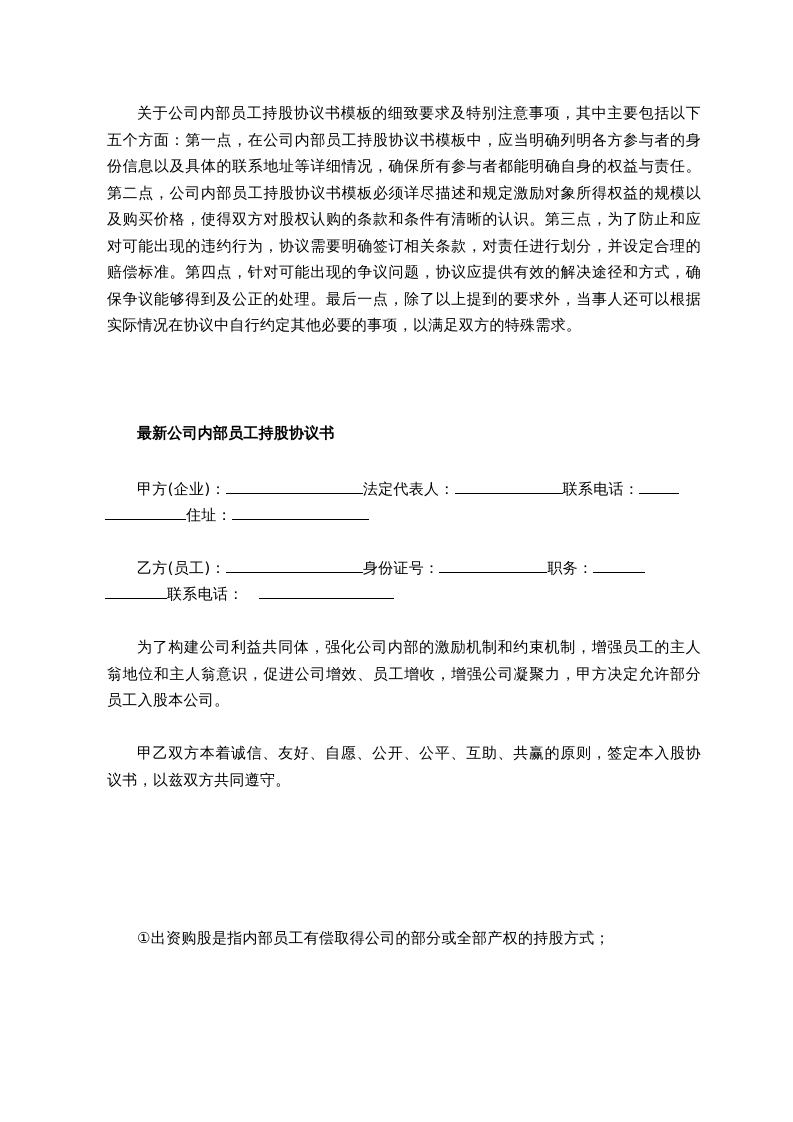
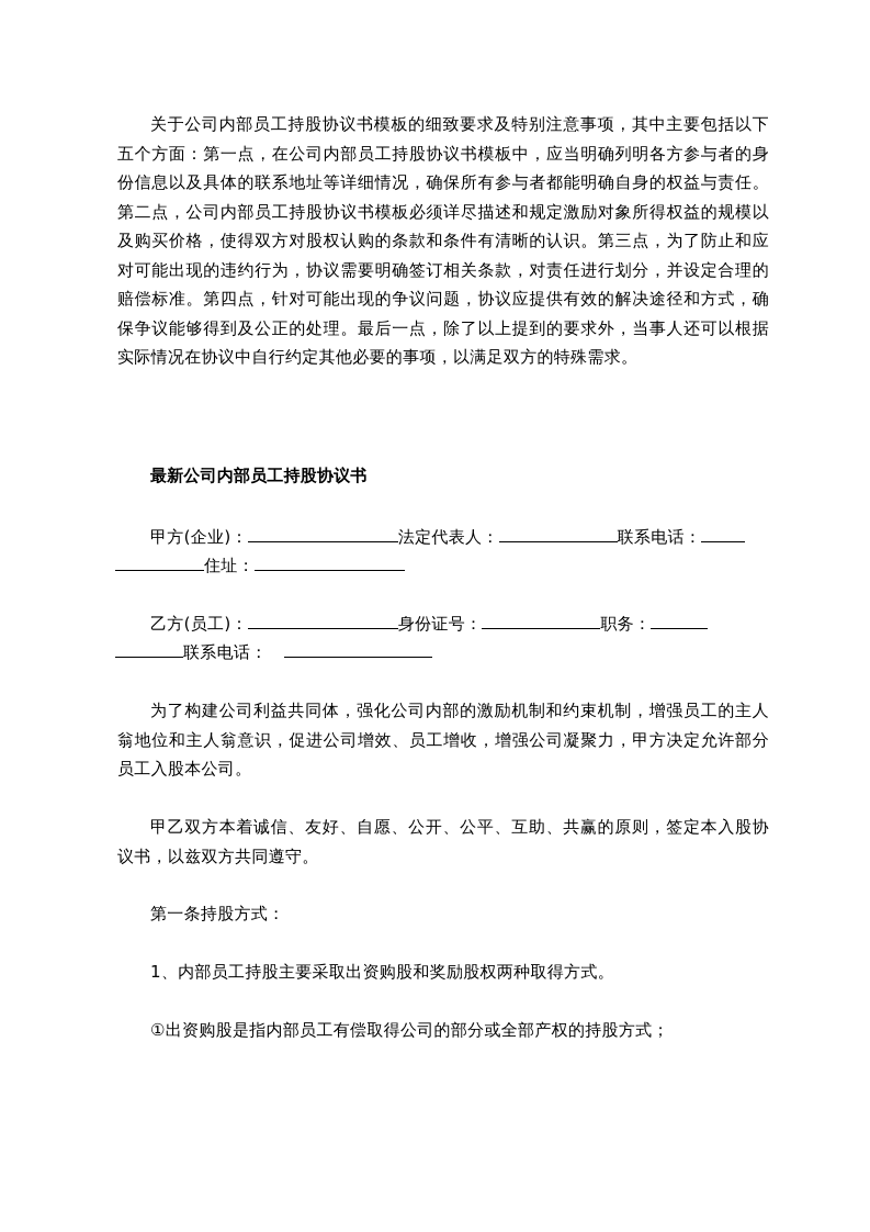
  关于公司内部员工持股协议书模板的细致要求及特别注意事项，其中主要包括以下五个方面：第一点，在公司内部员工持股协议书模板中，应当明确列明各方参与者的身份信息以及具体的联系地址等详细情况，确保所有参与者都能明确自身的权益与责任。第二点，公司内部员工持股协议书模板必须详尽描述和规定激励对象所得权益的规模以及购买价格，使得双方对股权认购的条款和条件有清晰的认识。第三点，为了防止和应对可能出现的违约行为，协议需要明确签订相关条款，对责任进行划分，并设定合理的赔偿标准。第四点，针对可能出现的争议问题，协议应提供有效的解决途径和方式，确保争议能够得到及公正的处理。最后一点，除了以上提到的要求外，当事人还可以根据实际情况在协议中自行约定其他必要的事项，以满足双方的特殊需求。
  最新公司内部员工持股协议书
  甲方(企业)： 法定代表人： 联系电话：
  住址：
  乙方(员工)： 身份证号： 职务：
  联系电话：
  为了构建公司利益共同体，强化公司内部的激励机制和约束机制，增强员工的主人翁地位和主人翁意识，促进公司增效、员工增收，增强公司凝聚力，甲方决定允许部分员工入股本公司。
  甲乙双方本着诚信、友好、自愿、公开、公平、互助、共赢的原则，签定本入股协议书，以兹双方共同遵守。
+ 第一条持股方式：
+ 1、内部员工持股主要采取出资购股和奖励股权两种取得方式。
  ①出资购股是指内部员工有偿取得公司的部分或全部产权的持股方式；
